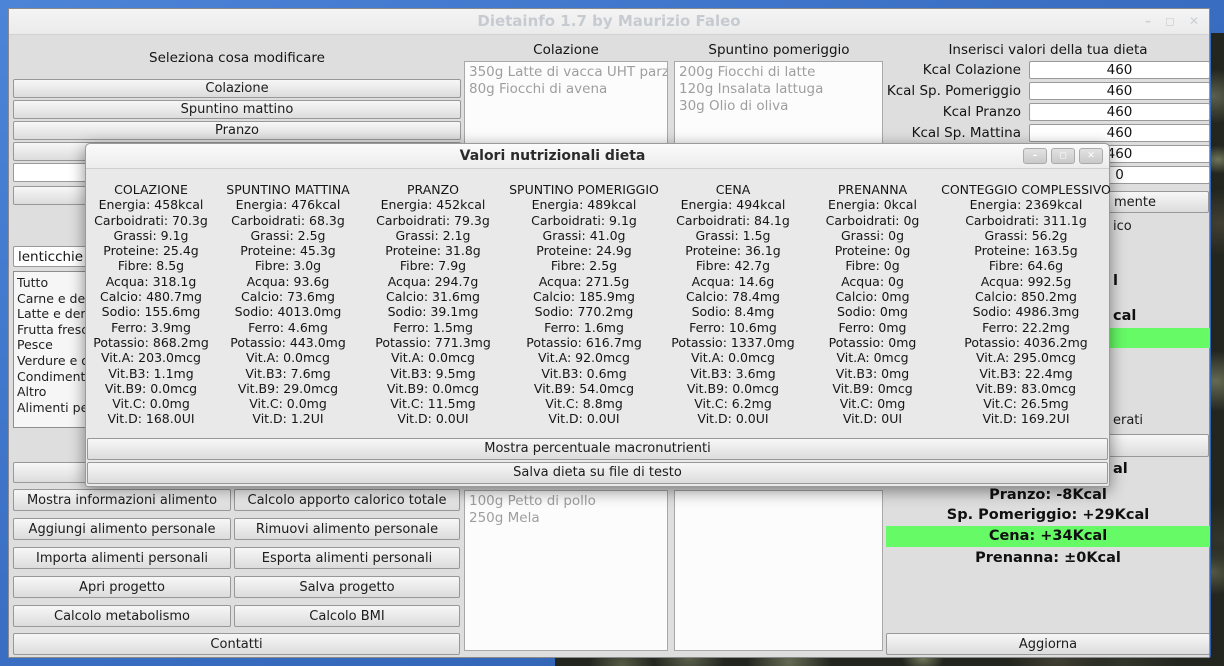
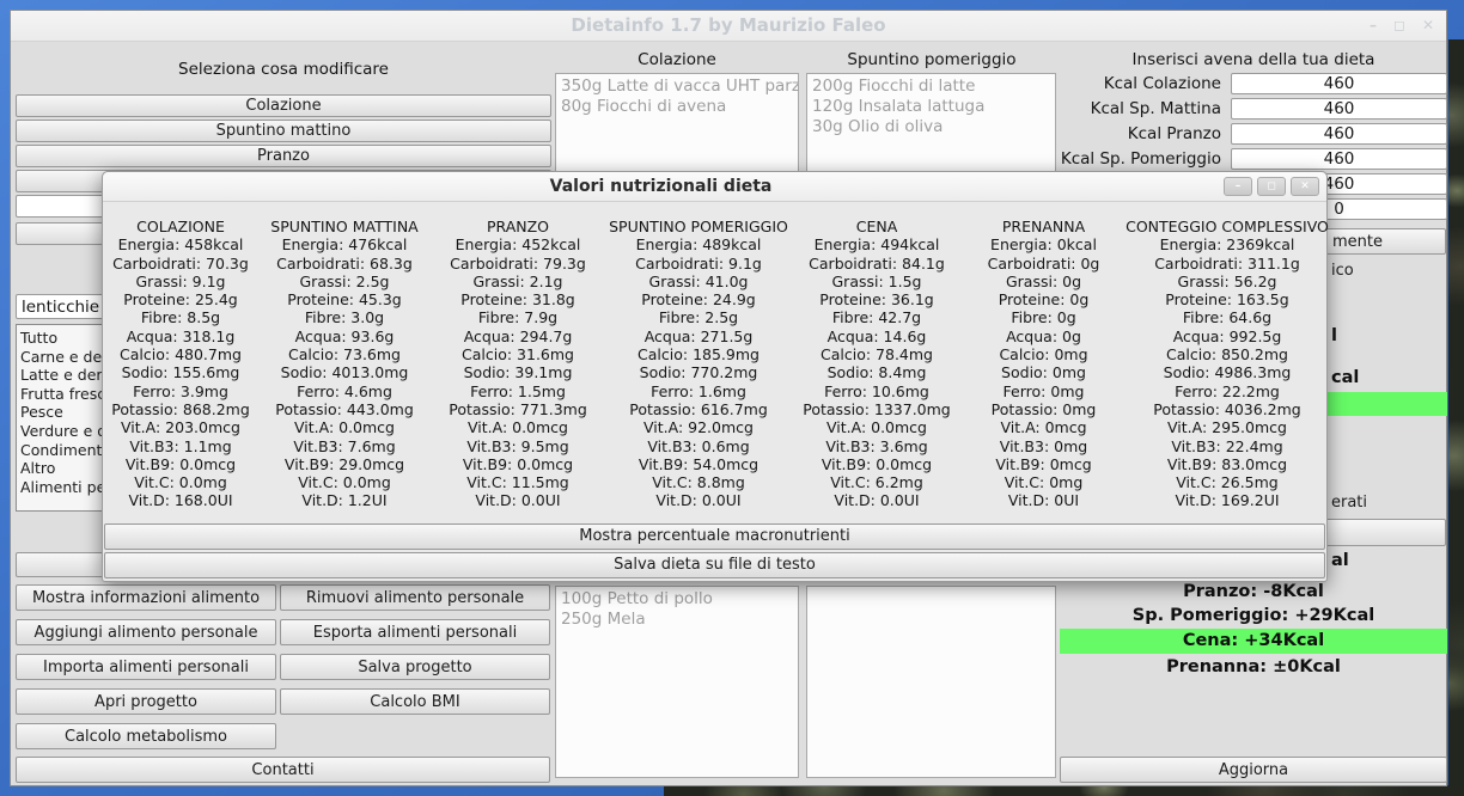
  Dietainfo 1.7 by Maurizio Faleo
  –
  ◻
  ✕
  Seleziona cosa modificare
  Colazione
  Spuntino mattino
  Pranzo
  lenticchie
  Tutto
  Carne e de
  Latte e der
  Frutta fres
  Pesce
  Verdure e
  Condiment
  Altro
  Alimenti p
  Mostra informazioni alimento
  Aggiungi alimento personale
  Importa alimenti personali
  Apri progetto
  Calcolo metabolismo
- Calcolo apporto calorico totale
  Rimuovi alimento personale
  Esporta alimenti personali
  Salva progetto
  Calcolo BMI
  Contatti
  Colazione
  350g Latte di vacca UHT parz
  80g Fiocchi di avena
  100g Petto di pollo
  250g Mela
  Spuntino pomeriggio
  200g Fiocchi di latte
  120g Insalata lattuga
  30g Olio di oliva
- Inserisci valori della tua dieta
+ Inserisci avena della tua dieta
  Kcal Colazione
  460
- Kcal Sp. Pomeriggio
+ Kcal Sp. Mattina
  460
  Kcal Pranzo
  460
- Kcal Sp. Mattina
+ Kcal Sp. Pomeriggio
  460
  460
  0
  mente
  ico
  l
  cal
  erati
  al
  Pranzo: -8Kcal
  Sp. Pomeriggio: +29Kcal
  Cena: +34Kcal
  Prenanna: ±0Kcal
  Aggiorna
  Valori nutrizionali dieta
  –
  ◻
  ✕
  COLAZIONE
  Energia: 458kcal
  Carboidrati: 70.3g
  Grassi: 9.1g
  Proteine: 25.4g
  Fibre: 8.5g
  Acqua: 318.1g
  Calcio: 480.7mg
  Sodio: 155.6mg
  Ferro: 3.9mg
  Potassio: 868.2mg
  Vit.A: 203.0mcg
  Vit.B3: 1.1mg
  Vit.B9: 0.0mcg
  Vit.C: 0.0mg
  Vit.D: 168.0UI
  SPUNTINO MATTINA
  Energia: 476kcal
  Carboidrati: 68.3g
  Grassi: 2.5g
  Proteine: 45.3g
  Fibre: 3.0g
  Acqua: 93.6g
  Calcio: 73.6mg
  Sodio: 4013.0mg
  Ferro: 4.6mg
  Potassio: 443.0mg
  Vit.A: 0.0mcg
  Vit.B3: 7.6mg
  Vit.B9: 29.0mcg
  Vit.C: 0.0mg
  Vit.D: 1.2UI
  PRANZO
  Energia: 452kcal
  Carboidrati: 79.3g
  Grassi: 2.1g
  Proteine: 31.8g
  Fibre: 7.9g
  Acqua: 294.7g
  Calcio: 31.6mg
  Sodio: 39.1mg
  Ferro: 1.5mg
  Potassio: 771.3mg
  Vit.A: 0.0mcg
  Vit.B3: 9.5mg
  Vit.B9: 0.0mcg
  Vit.C: 11.5mg
  Vit.D: 0.0UI
  SPUNTINO POMERIGGIO
  Energia: 489kcal
  Carboidrati: 9.1g
  Grassi: 41.0g
  Proteine: 24.9g
  Fibre: 2.5g
  Acqua: 271.5g
  Calcio: 185.9mg
  Sodio: 770.2mg
  Ferro: 1.6mg
  Potassio: 616.7mg
  Vit.A: 92.0mcg
  Vit.B3: 0.6mg
  Vit.B9: 54.0mcg
  Vit.C: 8.8mg
  Vit.D: 0.0UI
  CENA
  Energia: 494kcal
  Carboidrati: 84.1g
  Grassi: 1.5g
  Proteine: 36.1g
  Fibre: 42.7g
  Acqua: 14.6g
  Calcio: 78.4mg
  Sodio: 8.4mg
  Ferro: 10.6mg
  Potassio: 1337.0mg
  Vit.A: 0.0mcg
  Vit.B3: 3.6mg
  Vit.B9: 0.0mcg
  Vit.C: 6.2mg
  Vit.D: 0.0UI
  PRENANNA
  Energia: 0kcal
  Carboidrati: 0g
  Grassi: 0g
  Proteine: 0g
  Fibre: 0g
  Acqua: 0g
  Calcio: 0mg
  Sodio: 0mg
  Ferro: 0mg
  Potassio: 0mg
  Vit.A: 0mcg
  Vit.B3: 0mg
  Vit.B9: 0mcg
  Vit.C: 0mg
  Vit.D: 0UI
  CONTEGGIO COMPLESSIVO
  Energia: 2369kcal
  Carboidrati: 311.1g
  Grassi: 56.2g
  Proteine: 163.5g
  Fibre: 64.6g
  Acqua: 992.5g
  Calcio: 850.2mg
  Sodio: 4986.3mg
  Ferro: 22.2mg
  Potassio: 4036.2mg
  Vit.A: 295.0mcg
  Vit.B3: 22.4mg
  Vit.B9: 83.0mcg
  Vit.C: 26.5mg
  Vit.D: 169.2UI
  Mostra percentuale macronutrienti
  Salva dieta su file di testo
